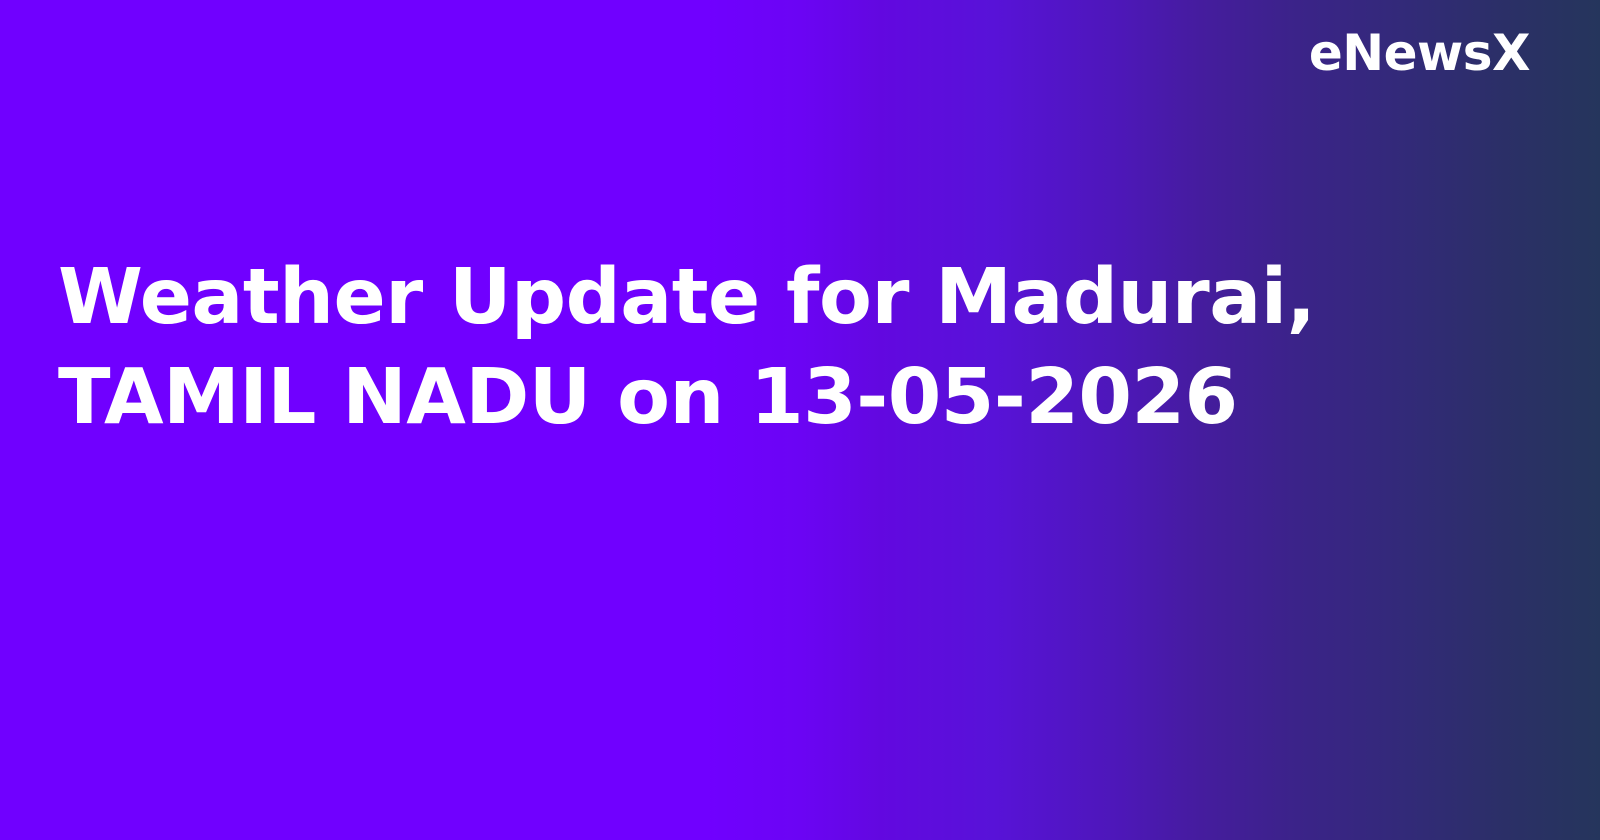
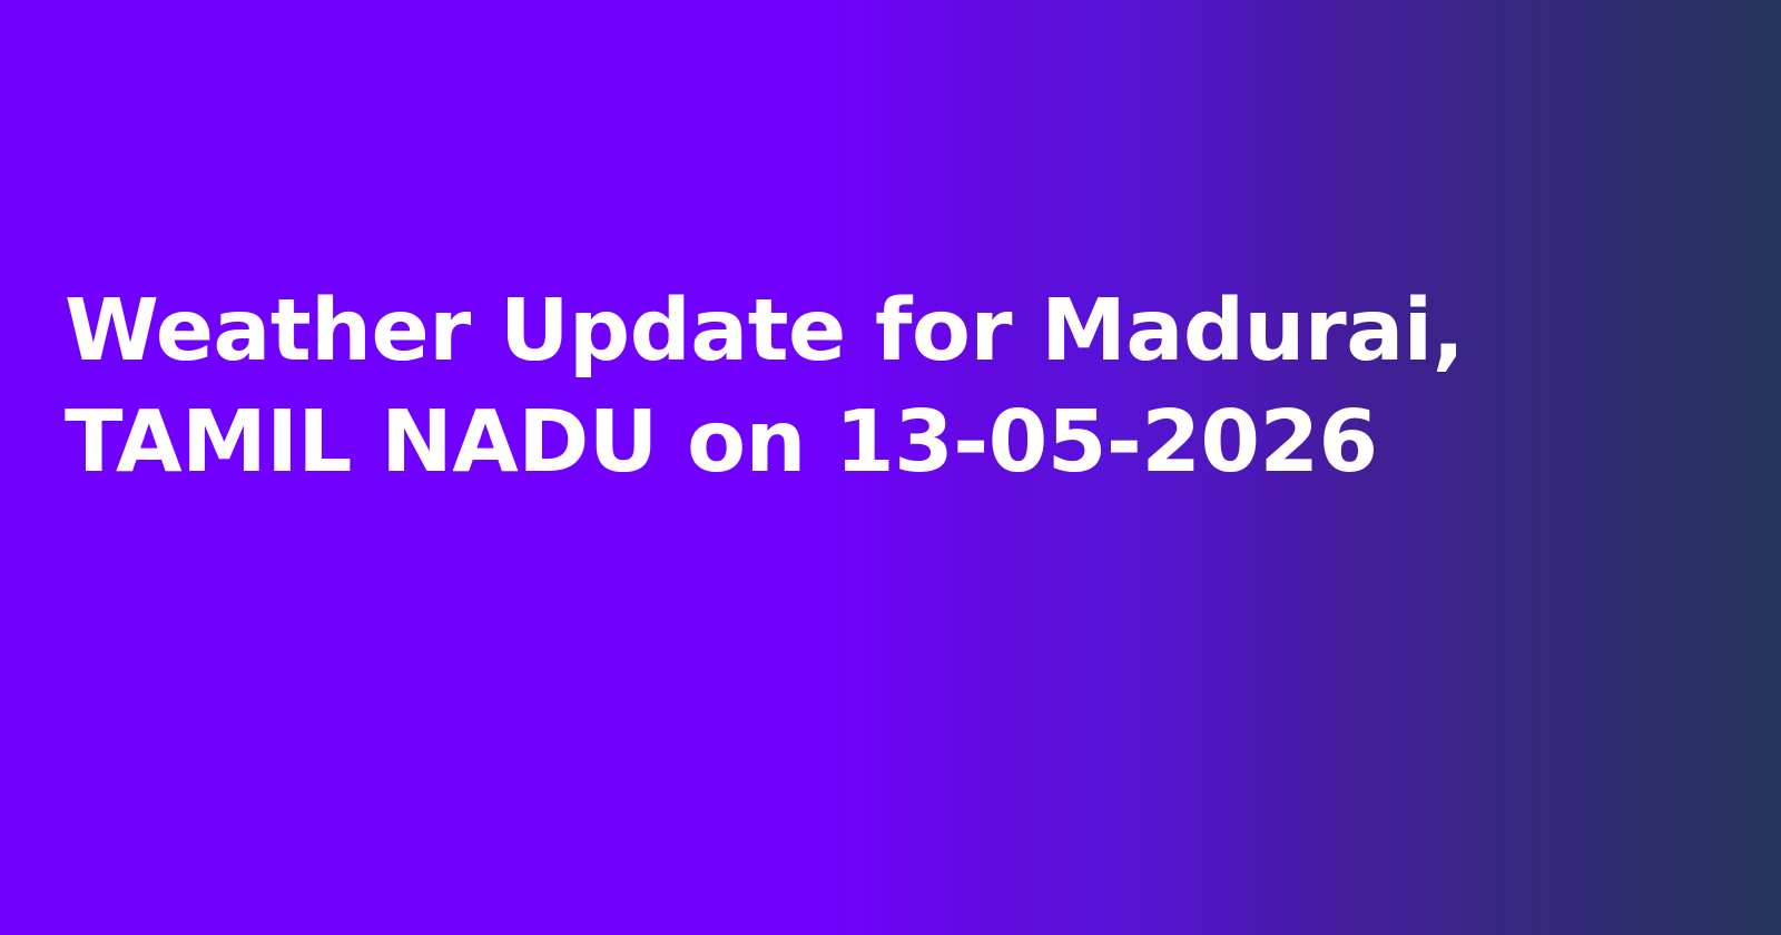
- eNewsX
  Weather Update for Madurai, TAMIL NADU on 13-05-2026
